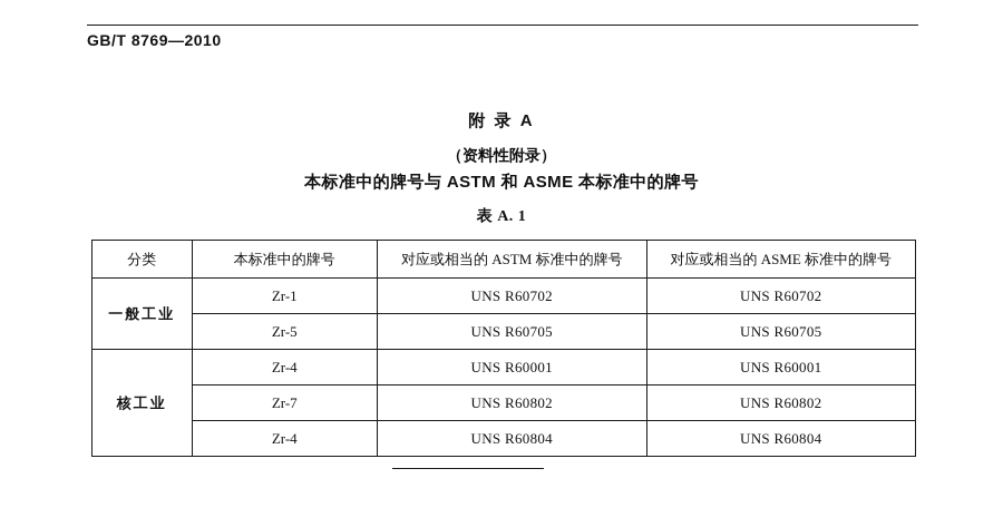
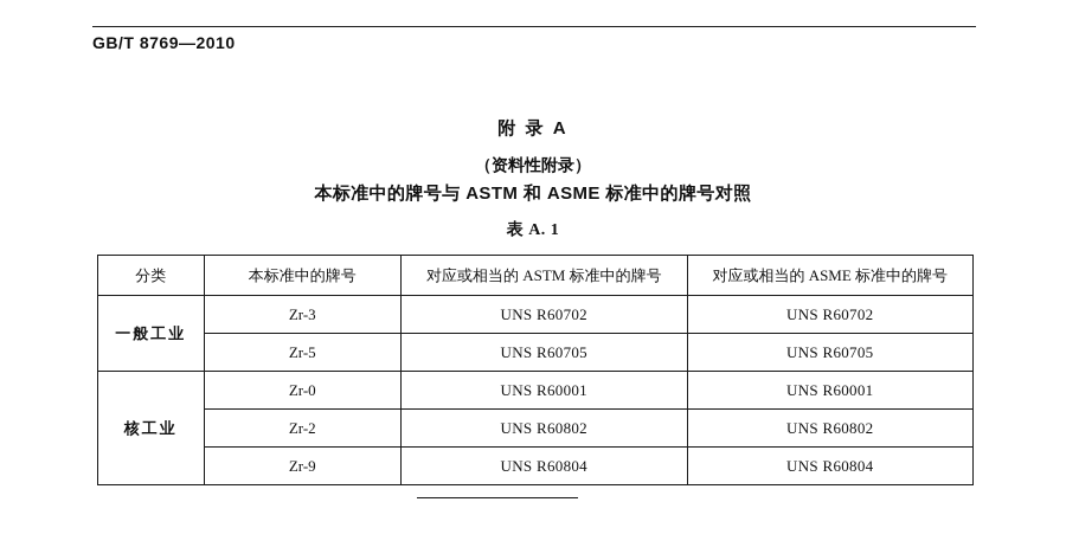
  GB/T 8769—2010
  附 录 A
  （资料性附录）
- 本标准中的牌号与 ASTM 和 ASME 本标准中的牌号
+ 本标准中的牌号与 ASTM 和 ASME 标准中的牌号对照
  表 A. 1
  分类	本标准中的牌号	对应或相当的 ASTM 标准中的牌号	对应或相当的 ASME 标准中的牌号
- 一般工业	Zr-1	UNS R60702	UNS R60702
+ 一般工业	Zr-3	UNS R60702	UNS R60702
  Zr-5	UNS R60705	UNS R60705
- 核工业	Zr-4	UNS R60001	UNS R60001
+ 核工业	Zr-0	UNS R60001	UNS R60001
- Zr-7	UNS R60802	UNS R60802
+ Zr-2	UNS R60802	UNS R60802
- Zr-4	UNS R60804	UNS R60804
+ Zr-9	UNS R60804	UNS R60804
